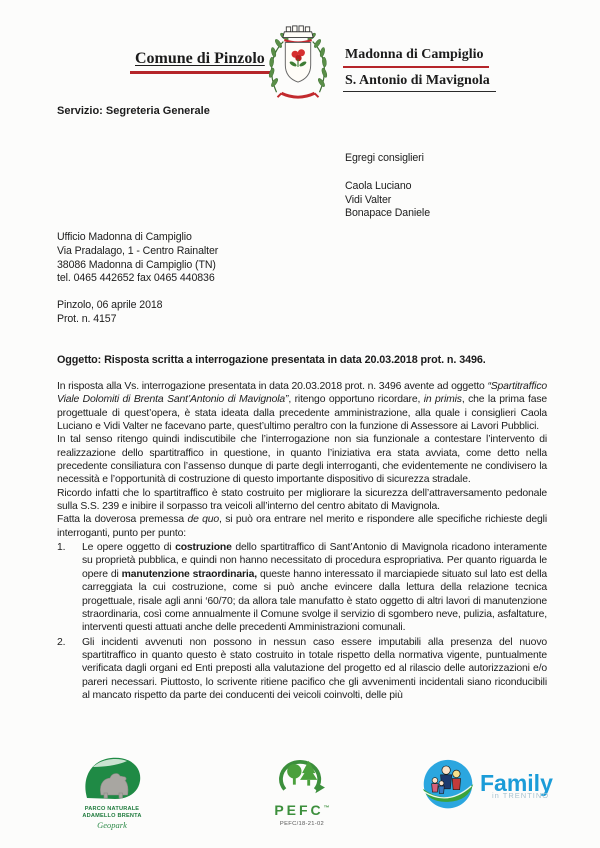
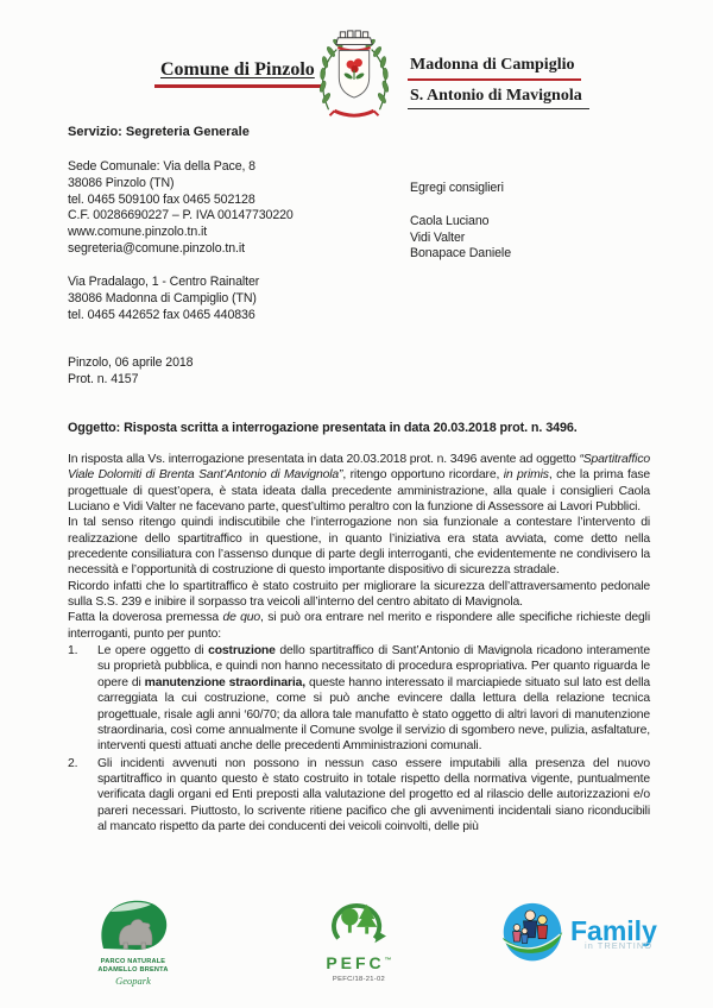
  Comune di Pinzolo
  Madonna di Campiglio
  S. Antonio di Mavignola
  Servizio: Segreteria Generale
+ Sede Comunale: Via della Pace, 8
+ 38086 Pinzolo (TN)
+ tel. 0465 509100 fax 0465 502128
+ C.F. 00286690227 – P. IVA 00147730220
+ www.comune.pinzolo.tn.it
+ segreteria@comune.pinzolo.tn.it
  Egregi consiglieri
  Caola Luciano
  Vidi Valter
  Bonapace Daniele
- Ufficio Madonna di Campiglio
  Via Pradalago, 1 - Centro Rainalter
  38086 Madonna di Campiglio (TN)
  tel. 0465 442652 fax 0465 440836
  Pinzolo, 06 aprile 2018
  Prot. n. 4157
  Oggetto: Risposta scritta a interrogazione presentata in data 20.03.2018 prot. n. 3496.
  In risposta alla Vs. interrogazione presentata in data 20.03.2018 prot. n. 3496 avente ad oggetto “Spartitraffico Viale Dolomiti di Brenta Sant’Antonio di Mavignola”, ritengo opportuno ricordare, in primis, che la prima fase progettuale di quest’opera, è stata ideata dalla precedente amministrazione, alla quale i consiglieri Caola Luciano e Vidi Valter ne facevano parte, quest’ultimo peraltro con la funzione di Assessore ai Lavori Pubblici.
  In tal senso ritengo quindi indiscutibile che l’interrogazione non sia funzionale a contestare l’intervento di realizzazione dello spartitraffico in questione, in quanto l’iniziativa era stata avviata, come detto nella precedente consiliatura con l’assenso dunque di parte degli interroganti, che evidentemente ne condivisero la necessità e l’opportunità di costruzione di questo importante dispositivo di sicurezza stradale.
  Ricordo infatti che lo spartitraffico è stato costruito per migliorare la sicurezza dell’attraversamento pedonale sulla S.S. 239 e inibire il sorpasso tra veicoli all’interno del centro abitato di Mavignola.
  Fatta la doverosa premessa de quo, si può ora entrare nel merito e rispondere alle specifiche richieste degli interroganti, punto per punto:
  1.
  Le opere oggetto di costruzione dello spartitraffico di Sant’Antonio di Mavignola ricadono interamente su proprietà pubblica, e quindi non hanno necessitato di procedura espropriativa. Per quanto riguarda le opere di manutenzione straordinaria, queste hanno interessato il marciapiede situato sul lato est della carreggiata la cui costruzione, come si può anche evincere dalla lettura della relazione tecnica progettuale, risale agli anni ‘60/70; da allora tale manufatto è stato oggetto di altri lavori di manutenzione straordinaria, così come annualmente il Comune svolge il servizio di sgombero neve, pulizia, asfaltature, interventi questi attuati anche delle precedenti Amministrazioni comunali.
  2.
  Gli incidenti avvenuti non possono in nessun caso essere imputabili alla presenza del nuovo spartitraffico in quanto questo è stato costruito in totale rispetto della normativa vigente, puntualmente verificata dagli organi ed Enti preposti alla valutazione del progetto ed al rilascio delle autorizzazioni e/o pareri necessari. Piuttosto, lo scrivente ritiene pacifico che gli avvenimenti incidentali siano riconducibili al mancato rispetto da parte dei conducenti dei veicoli coinvolti, delle più
  Geopark
  PEFC
  Family
  in TRENTINO
